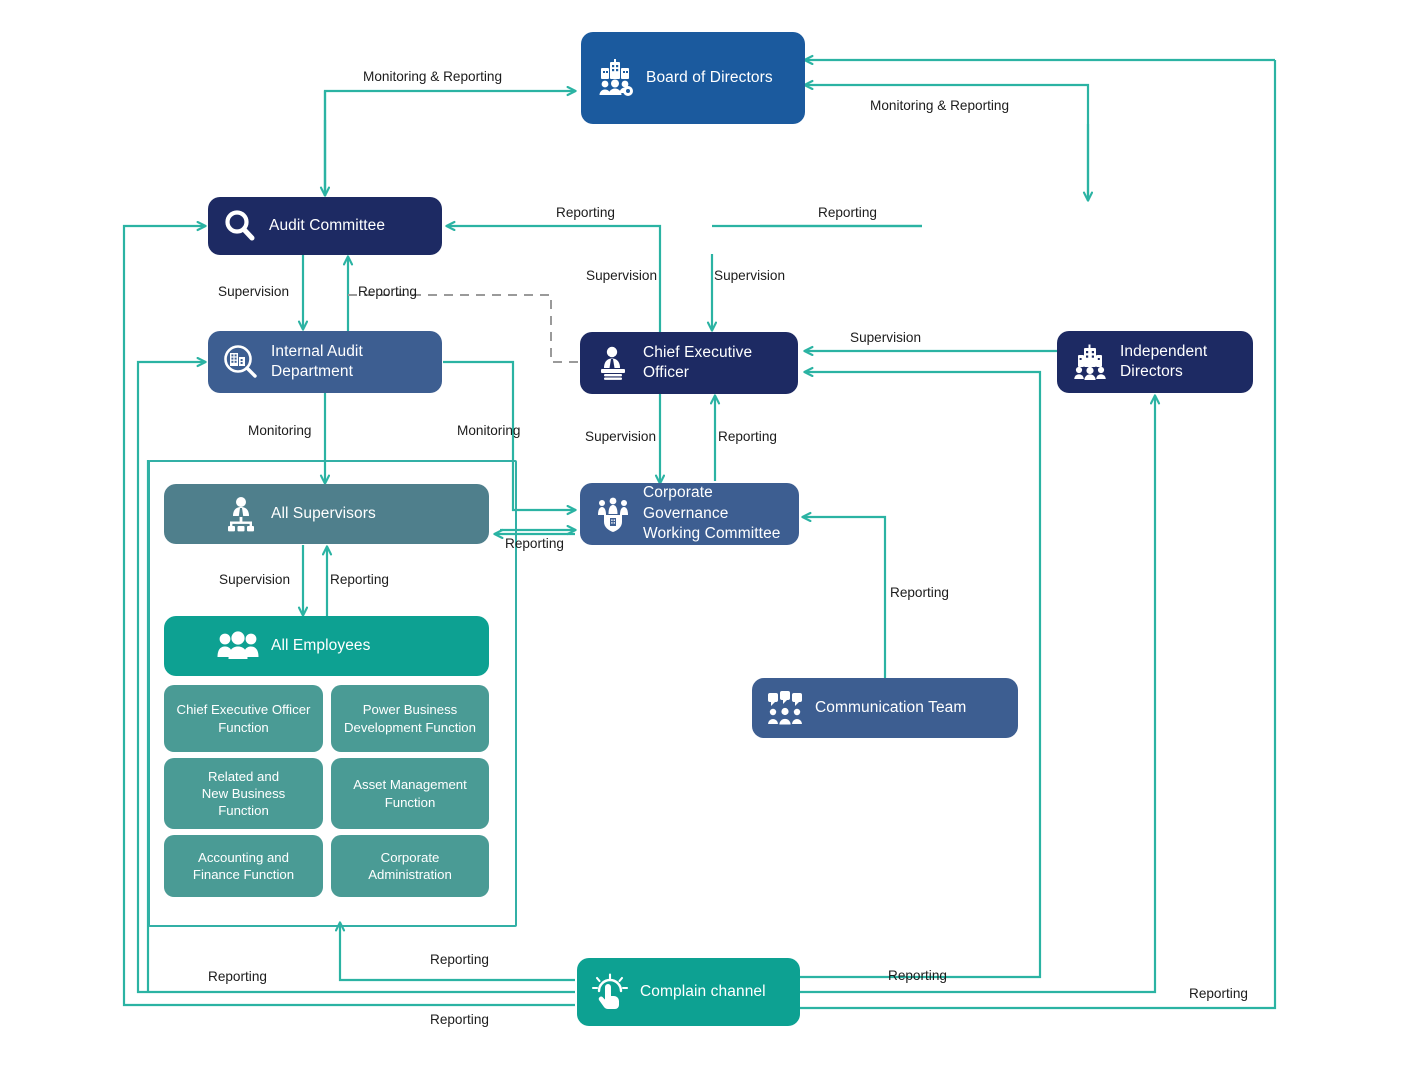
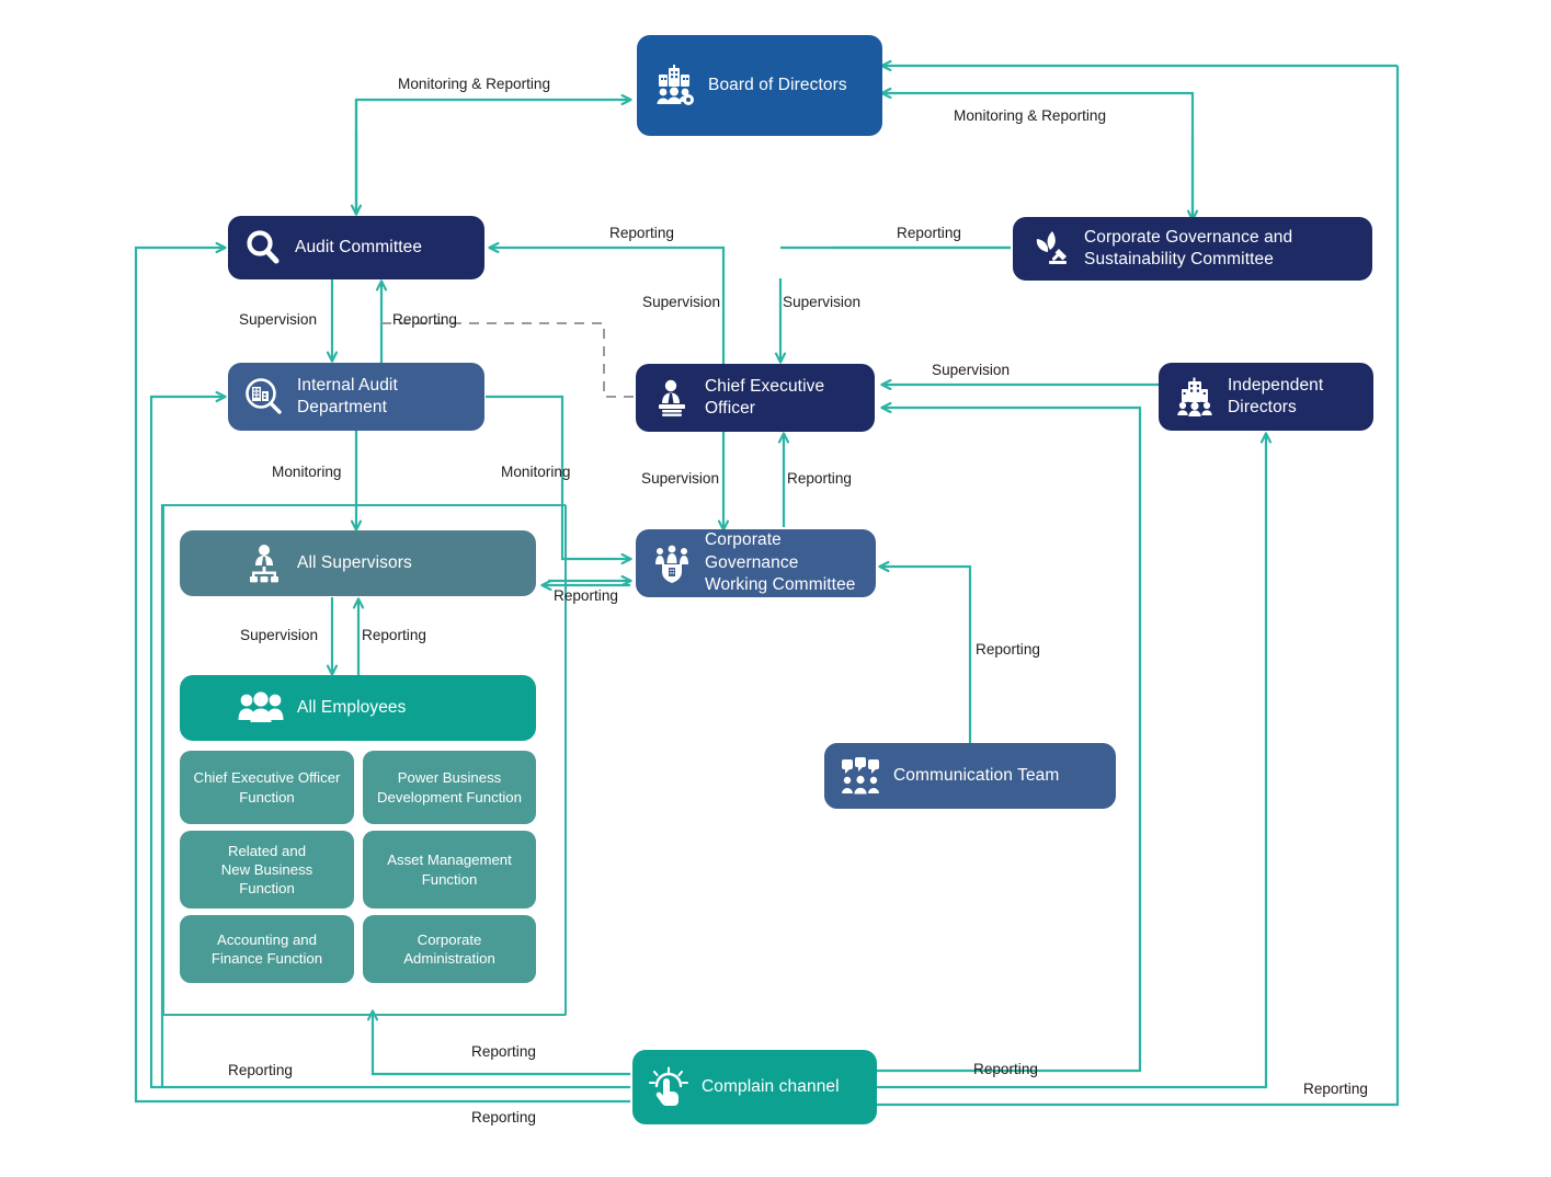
  Board of Directors
  Audit Committee
+ Corporate Governance and
+ Sustainability Committee
  Internal Audit
  Department
  Chief Executive Officer
  Independent
  Directors
  Corporate Governance
  Working Committee
  All Supervisors
  All Employees
  Chief Executive Officer
  Function
  Power Business
  Development Function
  Related and
  New Business
  Function
  Asset Management
  Function
  Accounting and
  Finance Function
  Corporate
  Administration
  Communication Team
  Complain channel
  Monitoring & Reporting
  Monitoring & Reporting
  Reporting
  Reporting
  Supervision
  Reporting
  Supervision
  Supervision
  Supervision
  Monitoring
  Monitoring
  Supervision
  Reporting
  Reporting
  Supervision
  Reporting
  Reporting
  Reporting
  Reporting
  Reporting
  Reporting
  Reporting
